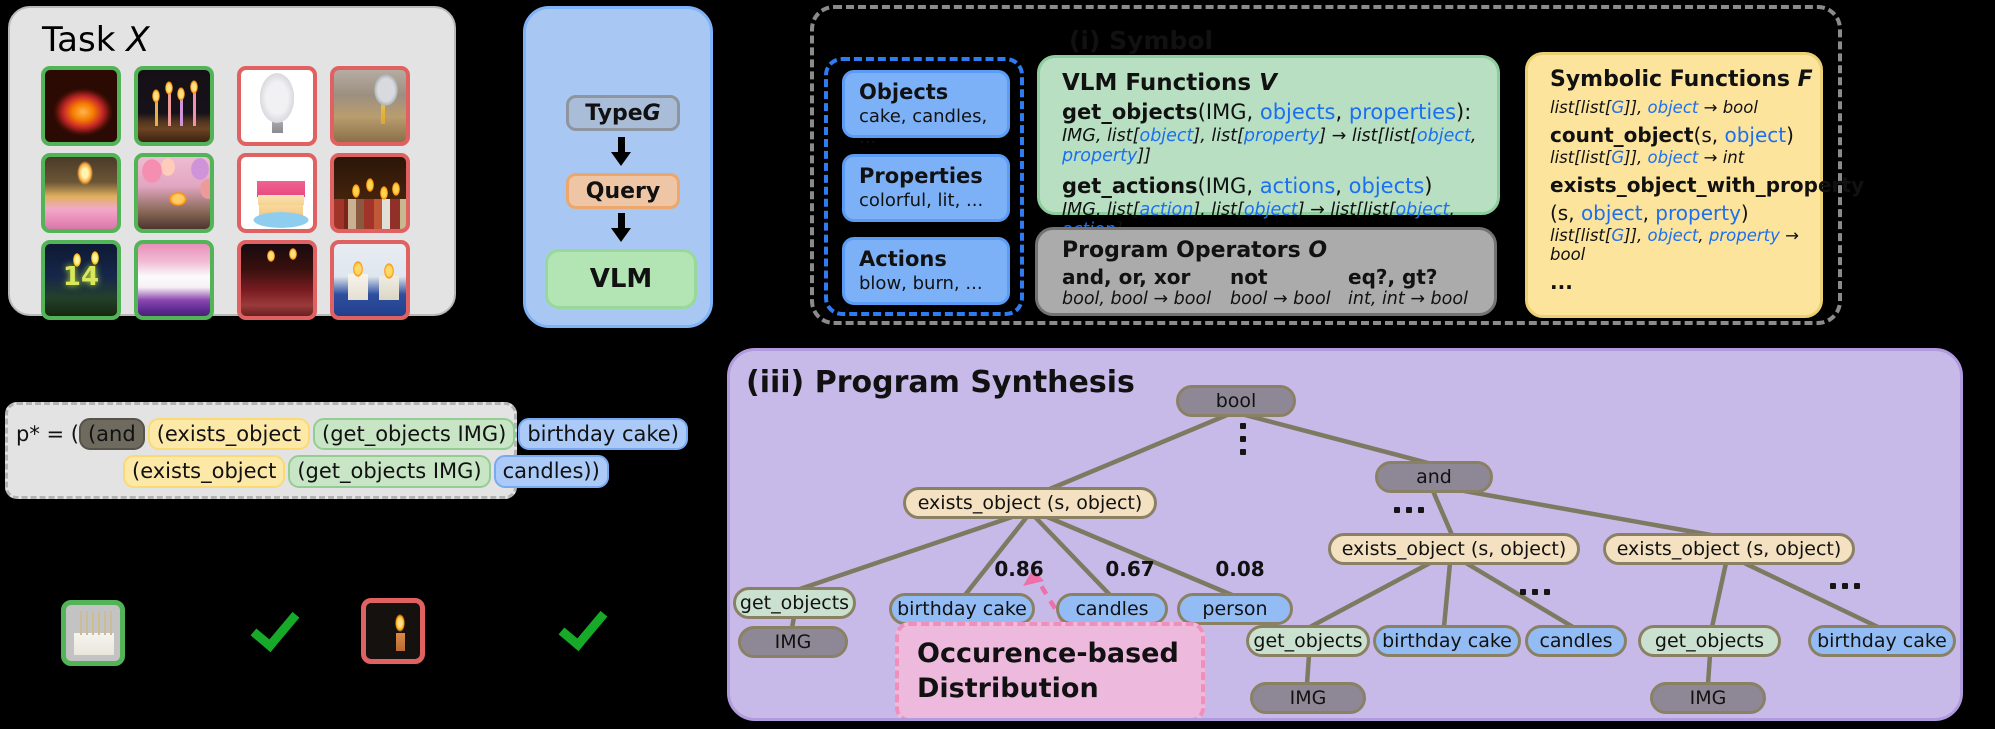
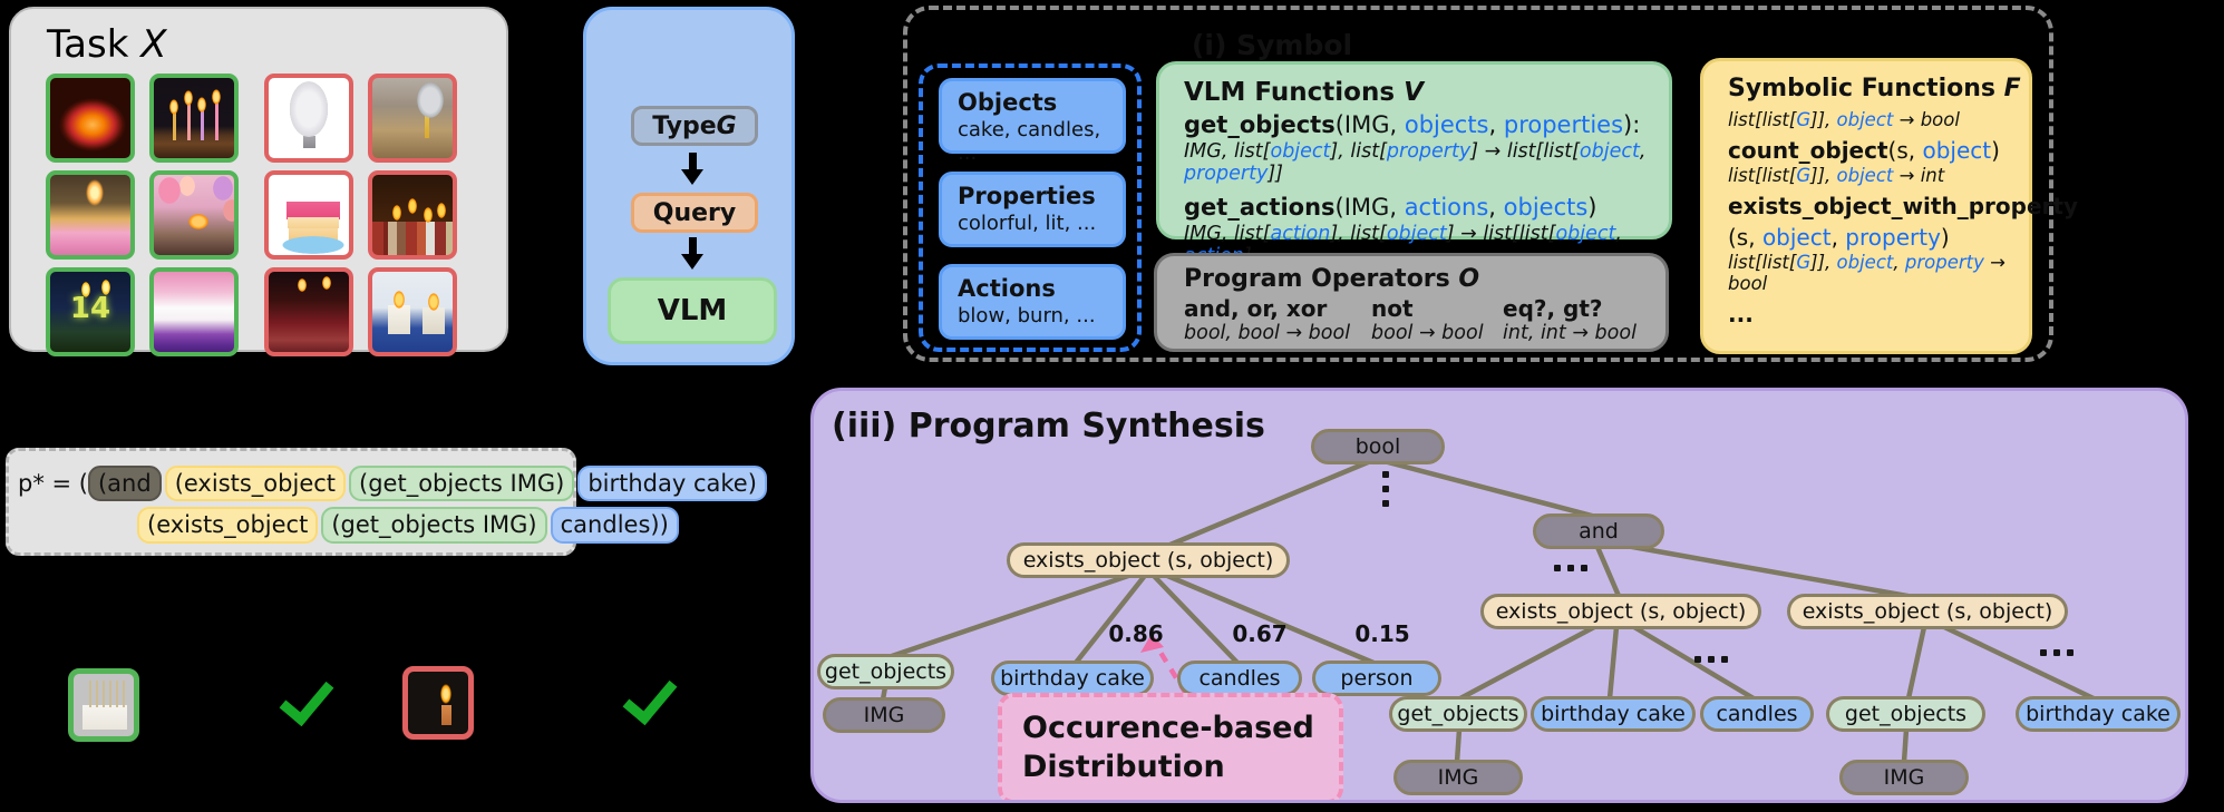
  Task X
  14
  Type
  G
  Query
  VLM
  Objects
  cake, candles, ...
  Properties
  colorful, lit, ...
  Actions
  blow, burn, ...
  VLM Functions V
  get_objects(IMG, objects, properties):
  IMG, list[object], list[property] → list[list[object, property]]
  get_actions(IMG, actions, objects)
  IMG, list[action], list[object] → list[list[object,
  Program Operators O
  and, or, xor
  bool, bool → bool
  not
  bool → bool
  eq?, gt?
  int, int → bool
  Symbolic Functions F
  list[list[G]], object → bool
  count_object(s, object)
  list[list[G]], object → int
  exists_object_with_property
  (s, object, property)
  list[list[G]], object, property → bool
  ...
  p* = (
  (and (exists_object (get_objects IMG) birthday cake)
  (exists_object (get_objects IMG) candles))
  (iii) Program Synthesis
  bool
  exists_object (s, object)
  and
  0.86
  0.67
- 0.08
+ 0.15
  get_objects
  birthday cake
  candles
  person
  IMG
  Occurence-based
  Distribution
  exists_object (s, object)
  exists_object (s, object)
  get_objects
  birthday cake
  candles
  get_objects
  birthday cake
  IMG
  IMG
